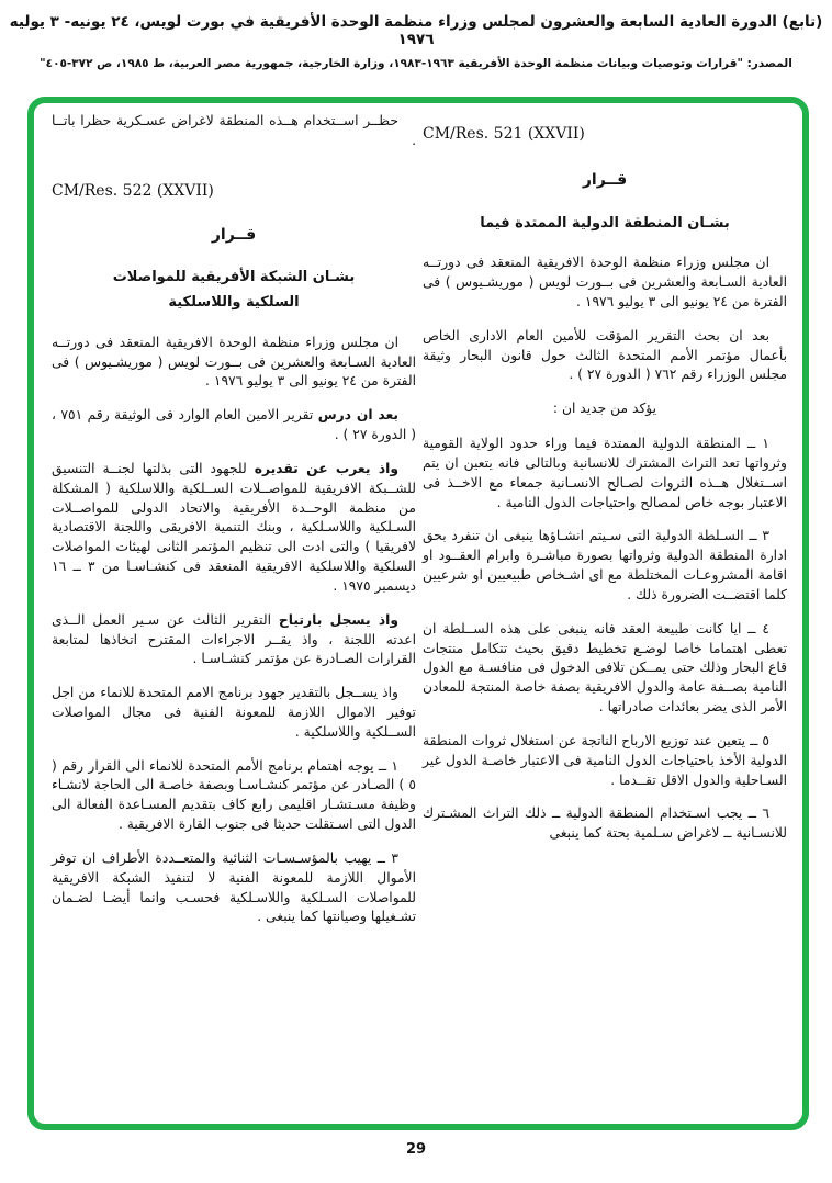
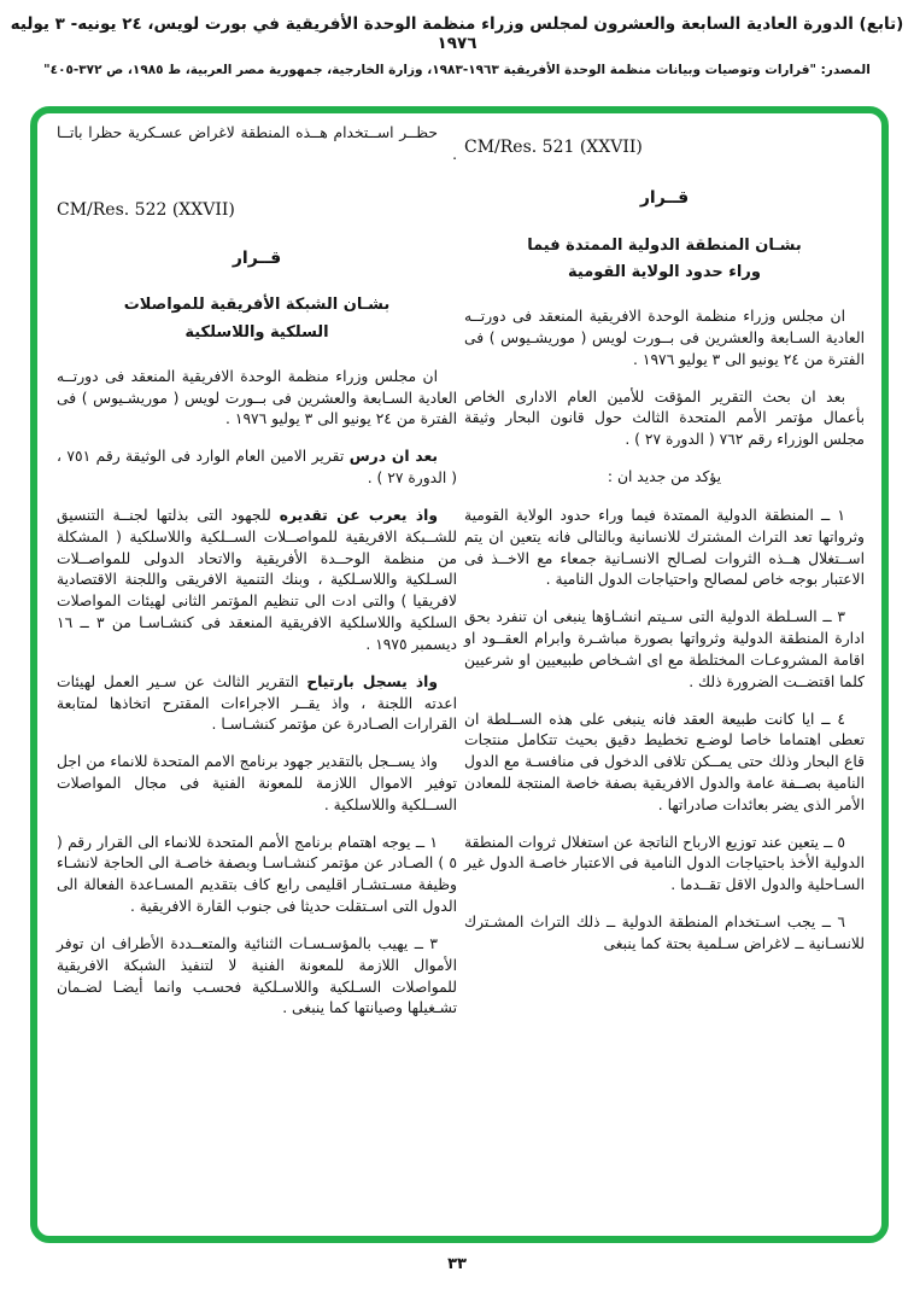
  (تابع) الدورة العادية السابعة والعشرون لمجلس وزراء منظمة الوحدة الأفريقية في بورت لويس، ٢٤ يونيه- ٣ يوليه ١٩٧٦
  المصدر: "قرارات وتوصيات وبيانات منظمة الوحدة الأفريقية ١٩٦٣-١٩٨٣، وزارة الخارجية، جمهورية مصر العربية، ط ١٩٨٥، ص ٣٧٢-٤٠٥"
  CM/Res. 521 (XXVII)
  قــرار
  بشـان المنطقة الدولية الممتدة فيما
+ وراء حدود الولاية القومية
  ان مجلس وزراء منظمة الوحدة الافريقية المنعقد فى دورتــه العادية السـابعة والعشرين فى بــورت لويس ( موريشـيوس ) فى الفترة من ٢٤ يونيو الى ٣ يوليو ١٩٧٦ .
  بعد ان بحث التقرير المؤقت للأمين العام الادارى الخاص بأعمال مؤتمر الأمم المتحدة الثالث حول قانون البحار وثيقة مجلس الوزراء رقم ٧٦٢ ( الدورة ٢٧ ) .
  يؤكد من جديد ان :
  ١ ــ المنطقة الدولية الممتدة فيما وراء حدود الولاية القومية وثرواتها تعد التراث المشترك للانسانية وبالتالى فانه يتعين ان يتم اســتغلال هــذه الثروات لصـالح الانسـانية جمعاء مع الاخــذ فى الاعتبار بوجه خاص لمصالح واحتياجات الدول النامية .
  ٣ ــ السـلطة الدولية التى سـيتم انشـاؤها ينبغى ان تنفرد بحق ادارة المنطقة الدولية وثرواتها بصورة مباشـرة وابرام العقــود او اقامة المشروعـات المختلطة مع اى اشـخاص طبيعيين او شرعيين كلما اقتضــت الضرورة ذلك .
  ٤ ــ ايا كانت طبيعة العقد فانه ينبغى على هذه الســلطة ان تعطى اهتماما خاصا لوضـع تخطيط دقيق بحيث تتكامل منتجات قاع البحار وذلك حتى يمــكن تلافى الدخول فى منافسـة مع الدول النامية بصــفة عامة والدول الافريقية بصفة خاصة المنتجة للمعادن الأمر الذى يضر بعائدات صادراتها .
  ٥ ــ يتعين عند توزيع الارباح الناتجة عن استغلال ثروات المنطقة الدولية الأخذ باحتياجات الدول النامية فى الاعتبار خاصـة الدول غير السـاحلية والدول الاقل تقــدما .
  ٦ ــ يجب اسـتخدام المنطقة الدولية ــ ذلك التراث المشـترك للانسـانية ــ لاغراض سـلمية بحتة كما ينبغى
  حظــر اســتخدام هــذه المنطقة لاغراض عسـكرية حظرا باتــا .
  CM/Res. 522 (XXVII)
  قــرار
  بشـان الشبكة الأفريقية للمواصلات
  السلكية واللاسلكية
  ان مجلس وزراء منظمة الوحدة الافريقية المنعقد فى دورتــه العادية السـابعة والعشرين فى بــورت لويس ( موريشـيوس ) فى الفترة من ٢٤ يونيو الى ٣ يوليو ١٩٧٦ .
  بعد ان درس تقرير الامين العام الوارد فى الوثيقة رقم ٧٥١ ، ( الدورة ٢٧ ) .
  واذ يعرب عن تقديره للجهود التى بذلتها لجنــة التنسيق للشــبكة الافريقية للمواصــلات الســلكية واللاسلكية ( المشكلة من منظمة الوحــدة الأفريقية والاتحاد الدولى للمواصــلات السـلكية واللاسـلكية ، وبنك التنمية الافريقى واللجنة الاقتصادية لافريقيا ) والتى ادت الى تنظيم المؤتمر الثانى لهيئات المواصلات السلكية واللاسلكية الافريقية المنعقد فى كنشـاسـا من ٣ ــ ١٦ ديسمبر ١٩٧٥ .
- واذ يسجل بارتياح التقرير الثالث عن سـير العمل الــذى اعدته اللجنة ، واذ يقــر الاجراءات المقترح اتخاذها لمتابعة القرارات الصـادرة عن مؤتمر كنشـاسـا .
+ واذ يسجل بارتياح التقرير الثالث عن سـير العمل لهيئات اعدته اللجنة ، واذ يقــر الاجراءات المقترح اتخاذها لمتابعة القرارات الصـادرة عن مؤتمر كنشـاسـا .
  واذ يســجل بالتقدير جهود برنامج الامم المتحدة للانماء من اجل توفير الاموال اللازمة للمعونة الفنية فى مجال المواصلات الســلكية واللاسلكية .
  ١ ــ يوجه اهتمام برنامج الأمم المتحدة للانماء الى القرار رقم ( ٥ ) الصـادر عن مؤتمر كنشـاسـا وبصفة خاصـة الى الحاجة لانشـاء وظيفة مسـتشـار اقليمى رابع كاف بتقديم المسـاعدة الفعالة الى الدول التى اسـتقلت حديثا فى جنوب القارة الافريقية .
  ٣ ــ يهيب بالمؤسـسـات الثنائية والمتعــددة الأطراف ان توفر الأموال اللازمة للمعونة الفنية لا لتنفيذ الشبكة الافريقية للمواصلات السـلكية واللاسـلكية فحسـب وانما أيضـا لضـمان تشـغيلها وصيانتها كما ينبغى .
- 29
+ ٣٣
